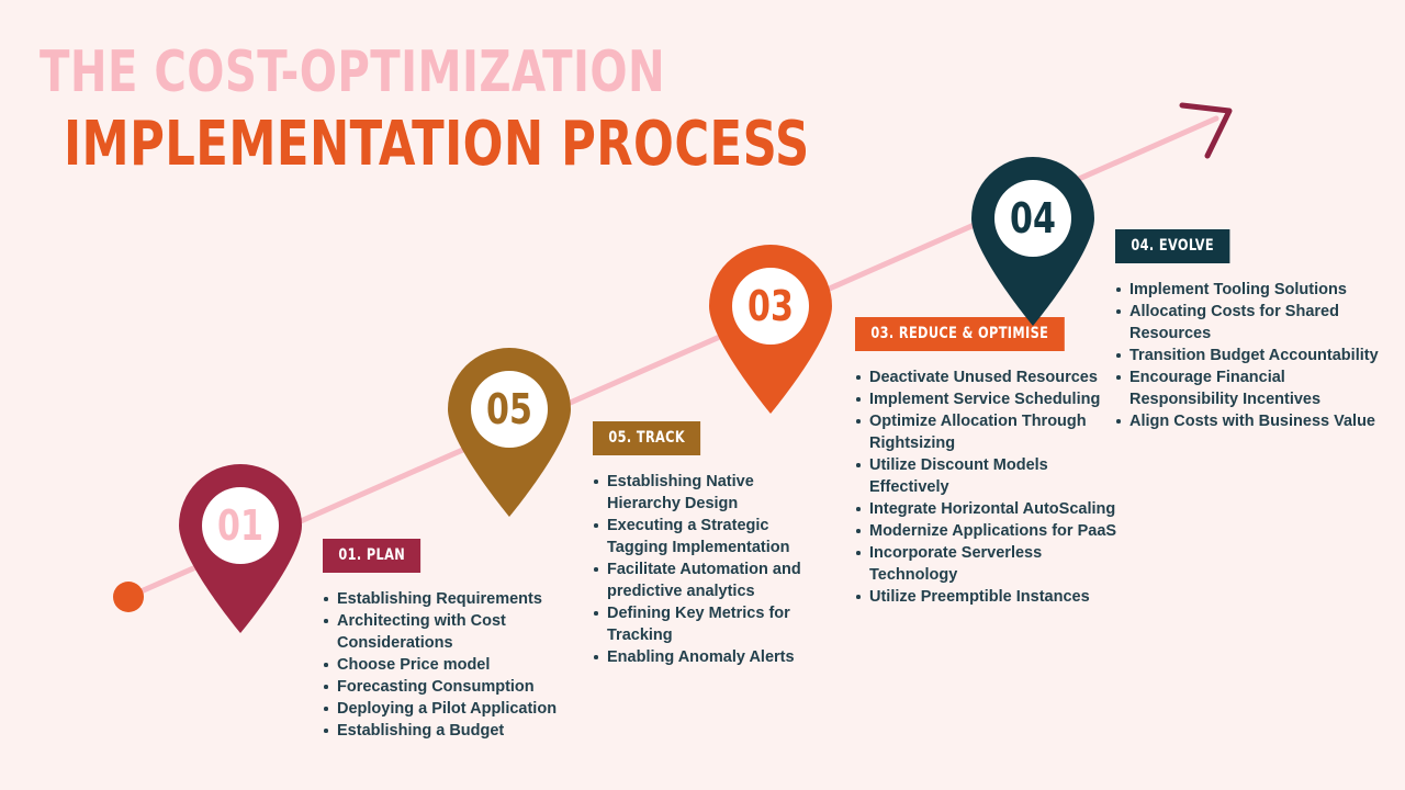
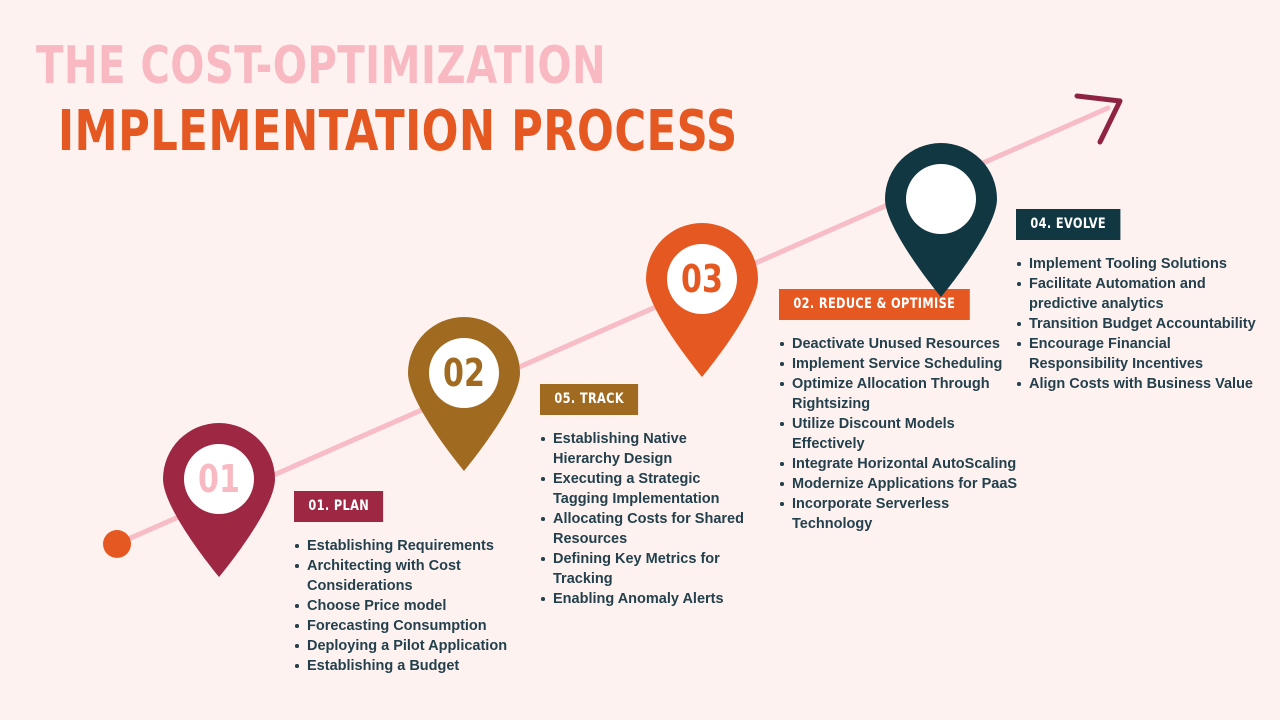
  THE COST-OPTIMIZATION
  IMPLEMENTATION PROC
  01
  01. PLAN
  Establishing Requirements
  Architecting with Cost Considerations
  Choose Price model
  Forecasting Consumption
  Deploying a Pilot Application
  Establishing a Budget
- 05
+ 02
  05. TRACK
  Establishing Native Hierarchy Design
  Executing a Strategic Tagging Implementation
- Facilitate Automation and predictive analytics
+ Allocating Costs for Shared Resources
  Defining Key Metrics for Tracking
  Enabling Anomaly Alerts
  03
- 03. REDUCE & OPTIMISE
+ 02. REDUCE & OPTIMISE
  Deactivate Unused Resources
  Implement Service Scheduling
  Optimize Allocation Through Rightsizing
  Utilize Discount Models Effectively
  Integrate Horizontal AutoScaling
  Modernize Applications for PaaS
  Incorporate Serverless Technology
- Utilize Preemptible Instances
- 04
  04. EVOLVE
  Implement Tooling Solutions
- Allocating Costs for Shared Resources
+ Facilitate Automation and predictive analytics
  Transition Budget Accountability
  Encourage Financial Responsibility Incentives
  Align Costs with Business Value
